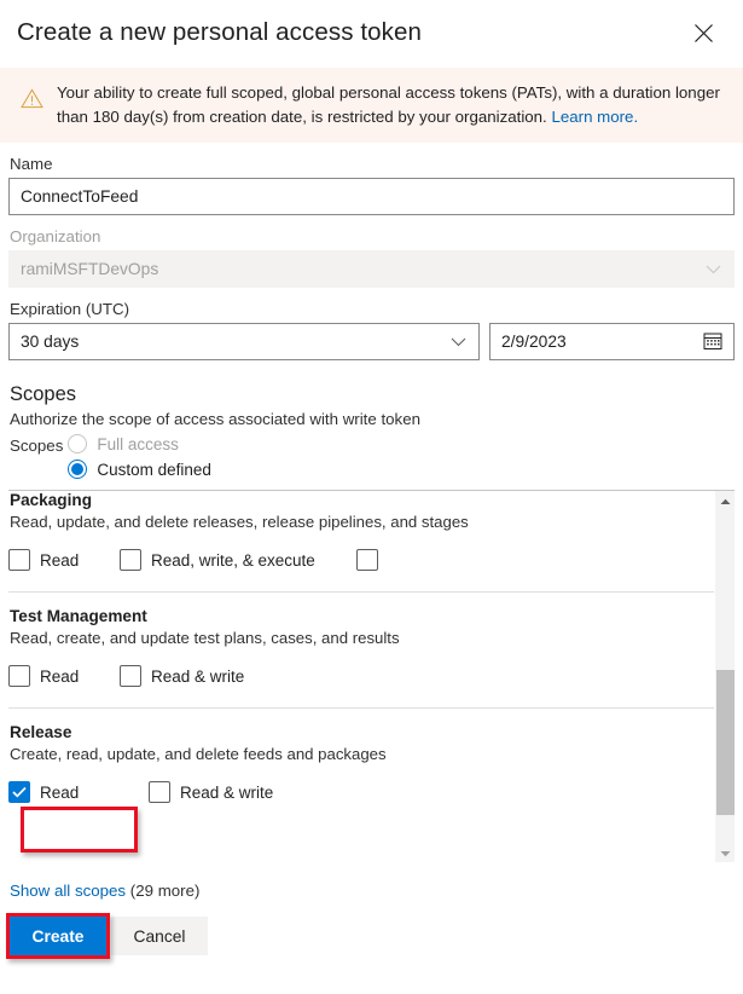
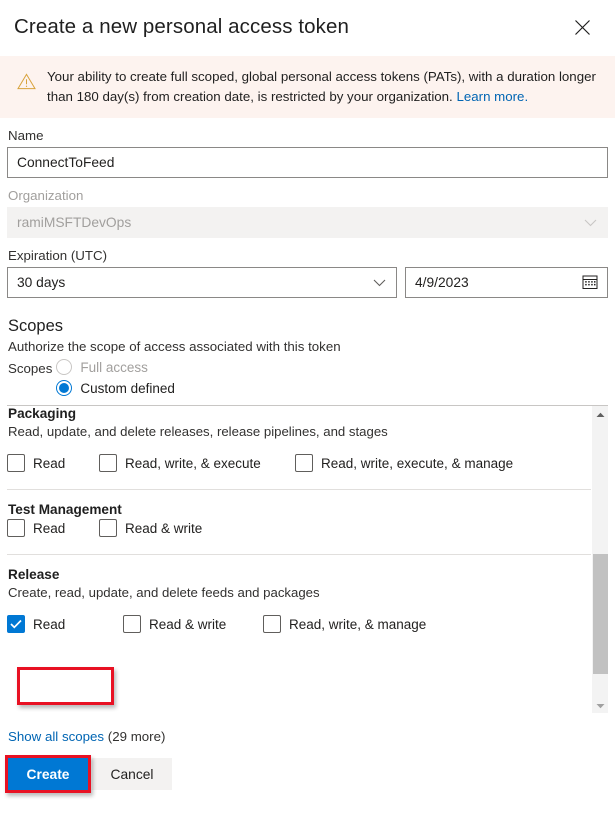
  Create a new personal access token
  Your ability to create full scoped, global personal access tokens (PATs), with a duration longer than 180 day(s) from creation date, is restricted by your organization. Learn more.
  Name
  ConnectToFeed
  Organization
  ramiMSFTDevOps
  Expiration (UTC)
  30 days
- 2/9/2023
+ 4/9/2023
  Scopes
- Authorize the scope of access associated with write token
+ Authorize the scope of access associated with this token
  Scopes
  Full access
  Custom defined
  Packaging
  Read, update, and delete releases, release pipelines, and stages
  Read
  Read, write, & execute
+ Read, write, execute, & manage
  Test Management
- Read, create, and update test plans, cases, and results
  Read
  Read & write
  Release
  Create, read, update, and delete feeds and packages
  Read
  Read & write
+ Read, write, & manage
  Show all scopes (29 more)
  Create
  Cancel
